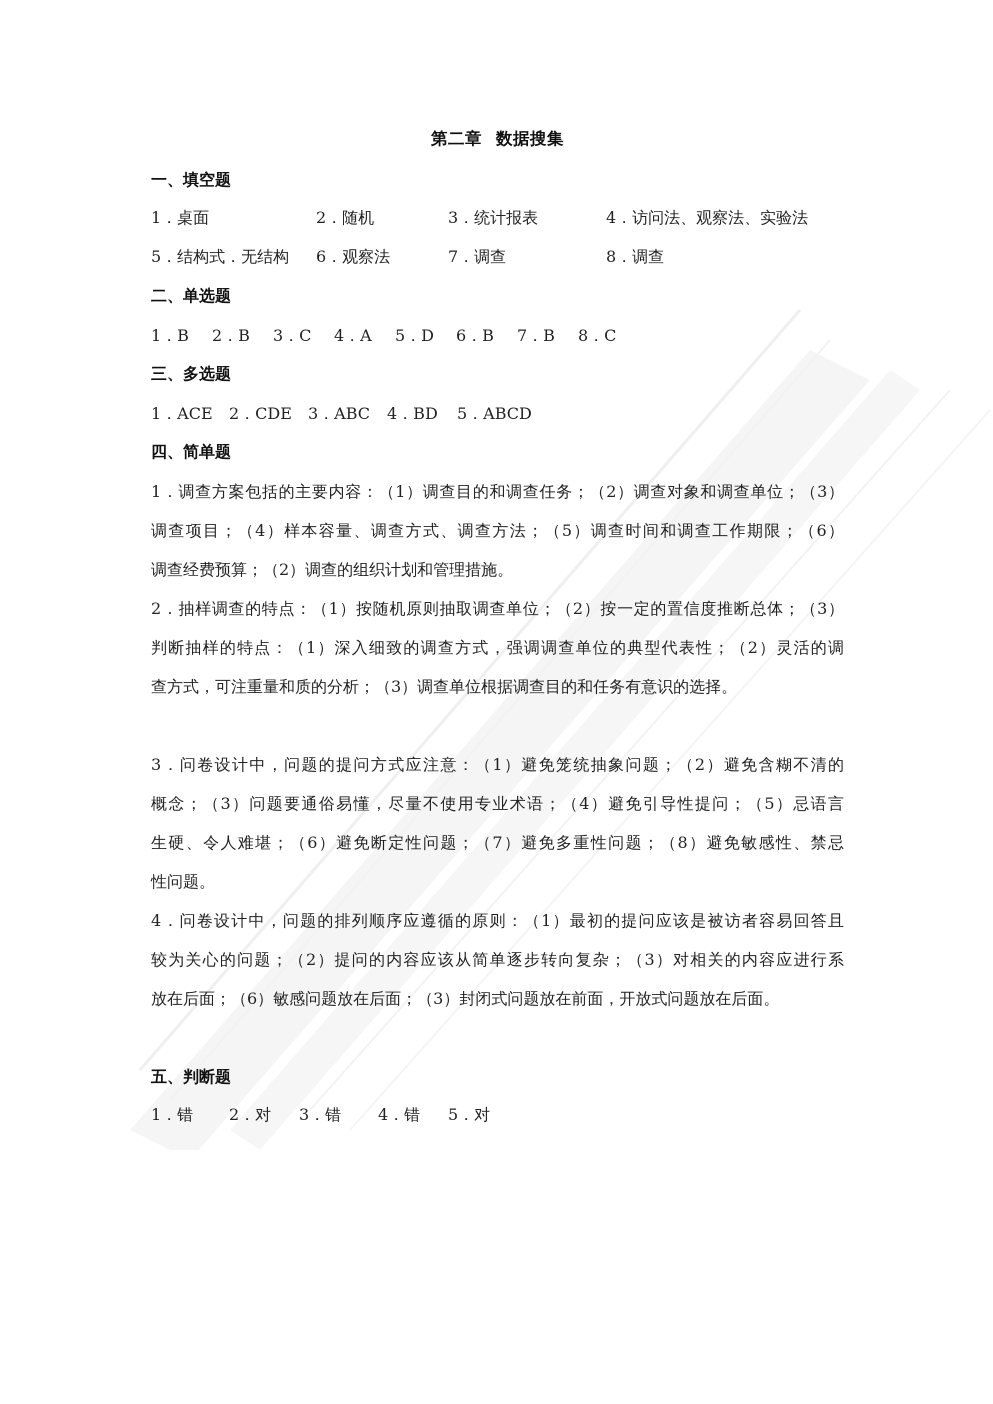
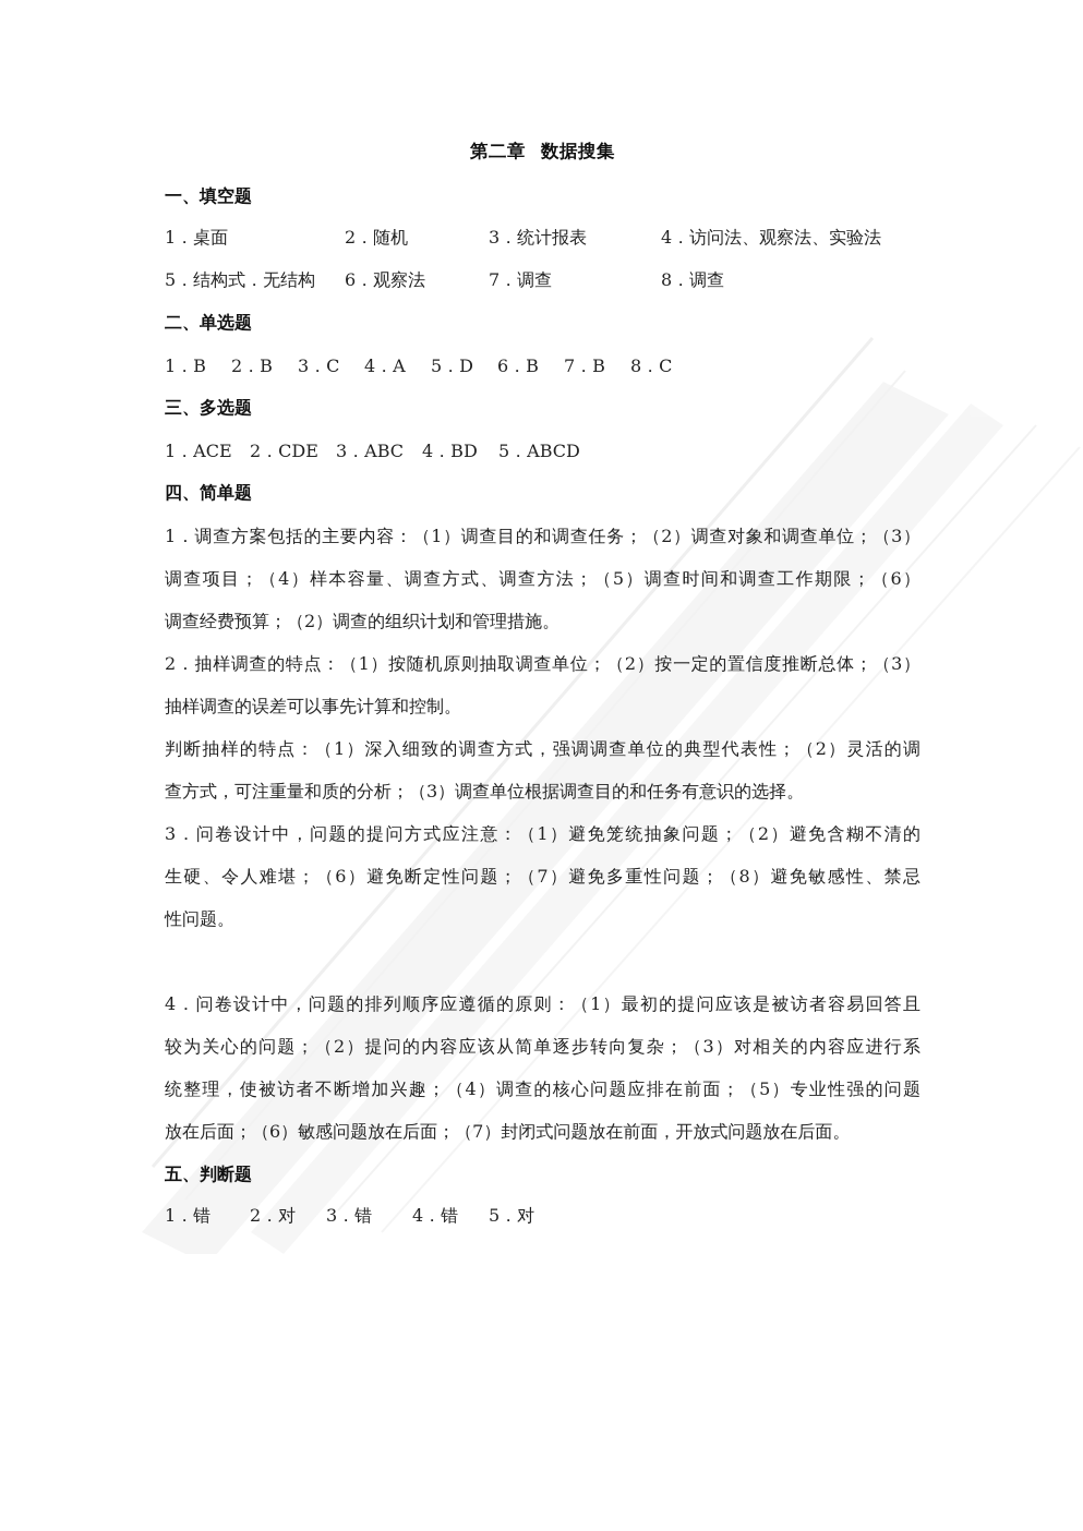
  第二章 数据搜集
  一、填空题
  1．桌面
  2．随机
  3．统计报表
  4．访问法、观察法、实验法
  5．结构式．无结构
  6．观察法
  7．调查
  8．调查
  二、单选题
  1．B
  2．B
  3．C
  4．A
  5．D
  6．B
  7．B
  8．C
  三、多选题
  1．ACE
  2．CDE
  3．ABC
  4．BD
  5．ABCD
  四、简单题
  1．调查方案包括的主要内容：（1）调查目的和调查任务；（2）调查对象和调查单位；（3）
  调查项目；（4）样本容量、调查方式、调查方法；（5）调查时间和调查工作期限；（6）
  调查经费预算；（2）调查的组织计划和管理措施。
  2．抽样调查的特点：（1）按随机原则抽取调查单位；（2）按一定的置信度推断总体；（3）
+ 抽样调查的误差可以事先计算和控制。
  判断抽样的特点：（1）深入细致的调查方式，强调调查单位的典型代表性；（2）灵活的调
  查方式，可注重量和质的分析；（3）调查单位根据调查目的和任务有意识的选择。
  3．问卷设计中，问题的提问方式应注意：（1）避免笼统抽象问题；（2）避免含糊不清的
- 概念；（3）问题要通俗易懂，尽量不使用专业术语；（4）避免引导性提问；（5）忌语言
  生硬、令人难堪；（6）避免断定性问题；（7）避免多重性问题；（8）避免敏感性、禁忌
  性问题。
  4．问卷设计中，问题的排列顺序应遵循的原则：（1）最初的提问应该是被访者容易回答且
  较为关心的问题；（2）提问的内容应该从简单逐步转向复杂；（3）对相关的内容应进行系
+ 统整理，使被访者不断增加兴趣；（4）调查的核心问题应排在前面；（5）专业性强的问题
- 放在后面；（6）敏感问题放在后面；（3）封闭式问题放在前面，开放式问题放在后面。
+ 放在后面；（6）敏感问题放在后面；（7）封闭式问题放在前面，开放式问题放在后面。
  五、判断题
  1．错
  2．对
  3．错
  4．错
  5．对
